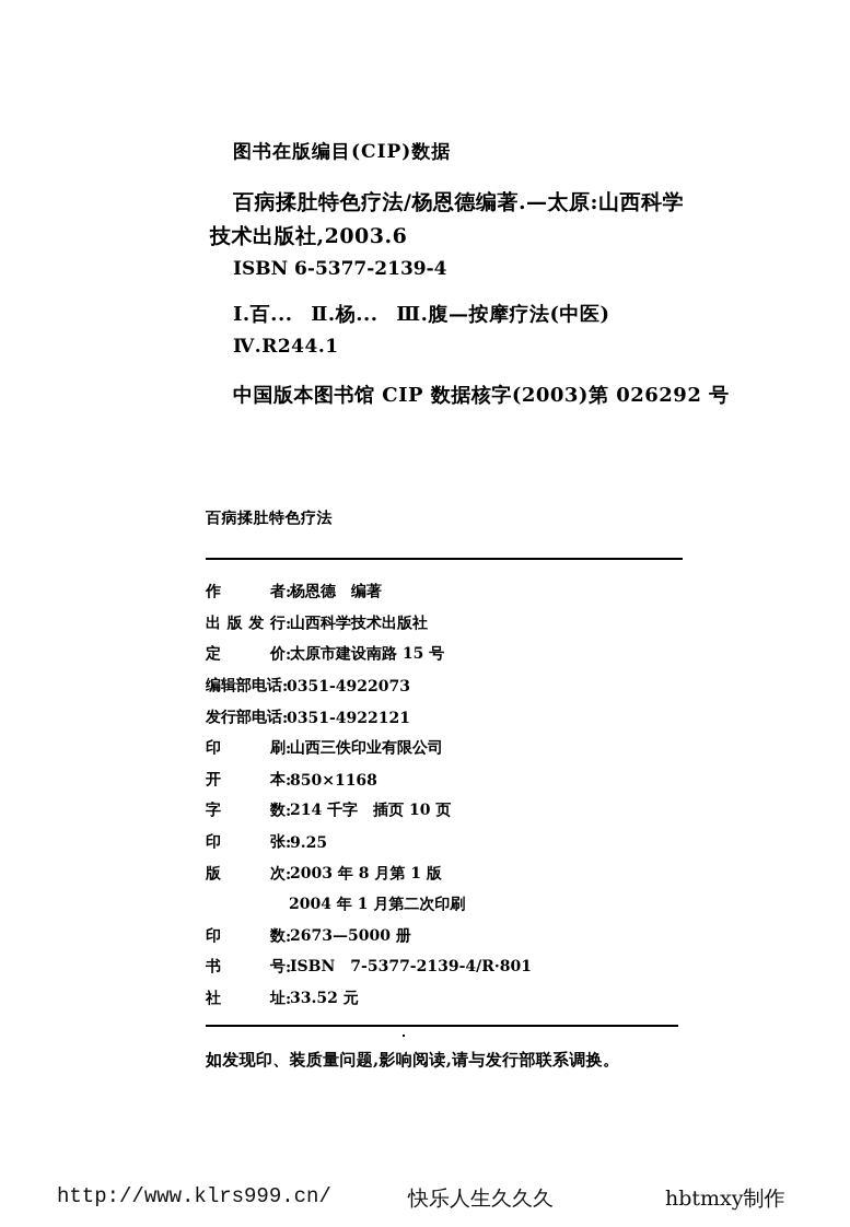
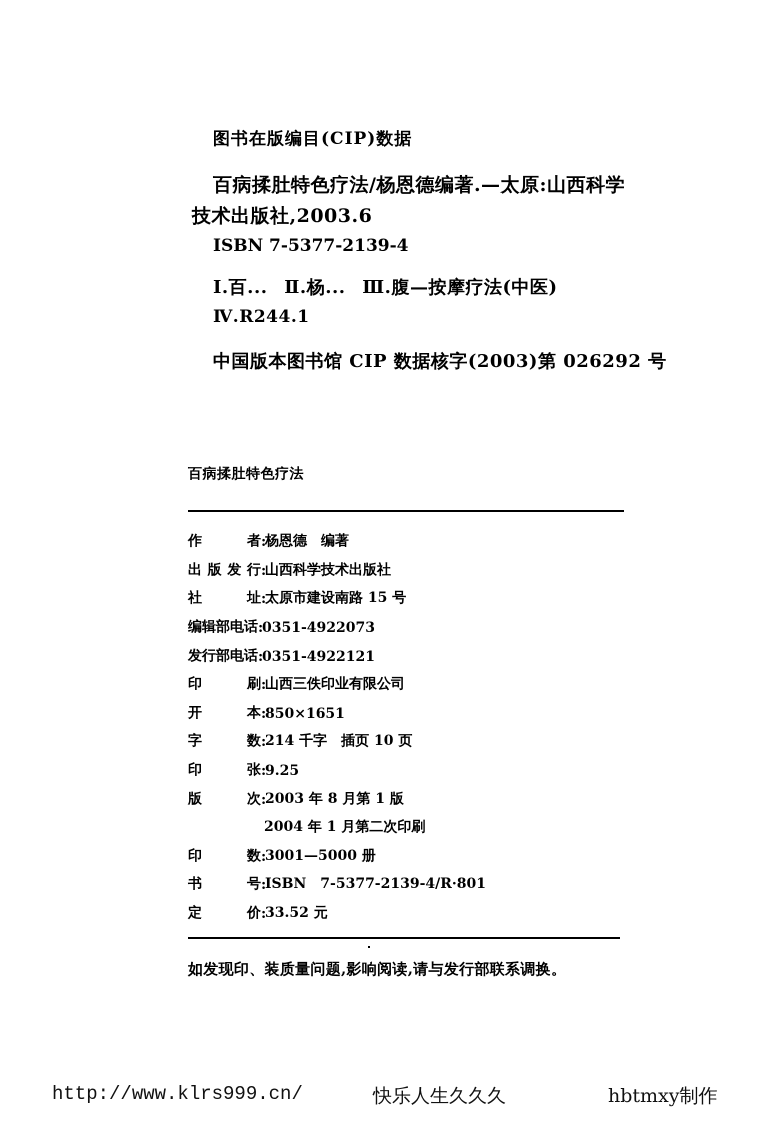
  图书在版编目(CIP)数据
  百病揉肚特色疗法/杨恩德编著.—太原:山西科学
  技术出版社,2003.6
- ISBN 6-5377-2139-4
+ ISBN 7-5377-2139-4
  Ⅰ.百... Ⅱ.杨... Ⅲ.腹—按摩疗法(中医)
  Ⅳ.R244.1
  中国版本图书馆 CIP 数据核字(2003)第 026292 号
  百病揉肚特色疗法
  作 者
  :
  杨恩德 编著
  出版发行
  :
  山西科学技术出版社
- 定 价
+ 社 址
  :
  太原市建设南路 15 号
  编辑部电话
  :
  0351-4922073
  发行部电话
  :
  0351-4922121
  印 刷
  :
  山西三佚印业有限公司
  开 本
  :
- 850×1168
+ 850×1651
  字 数
  :
  214 千字 插页 10 页
  印 张
  :
  9.25
  版 次
  :
  2003 年 8 月第 1 版
  2004 年 1 月第二次印刷
  印 数
  :
- 2673—5000 册
+ 3001—5000 册
  书 号
  :
  ISBN 7-5377-2139-4/R·801
- 社 址
+ 定 价
  :
  33.52 元
  如发现印、装质量问题,影响阅读,请与发行部联系调换。
  http://www.klrs999.cn/
  快乐人生久久久
  hbtmxy制作
